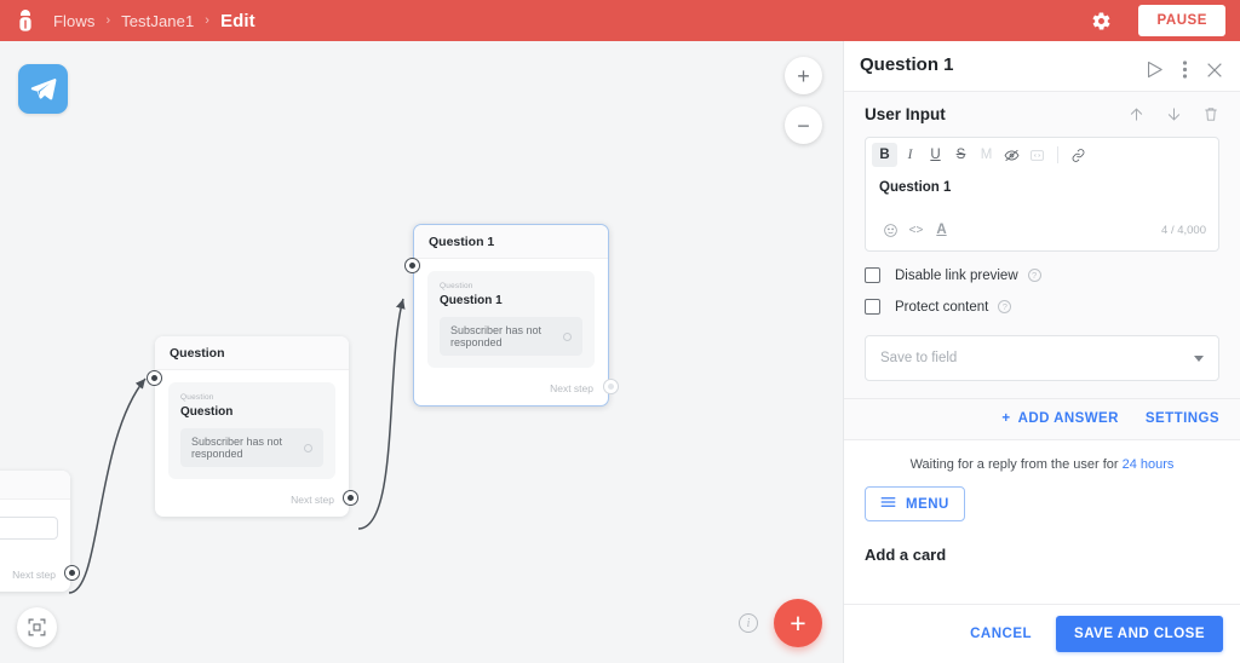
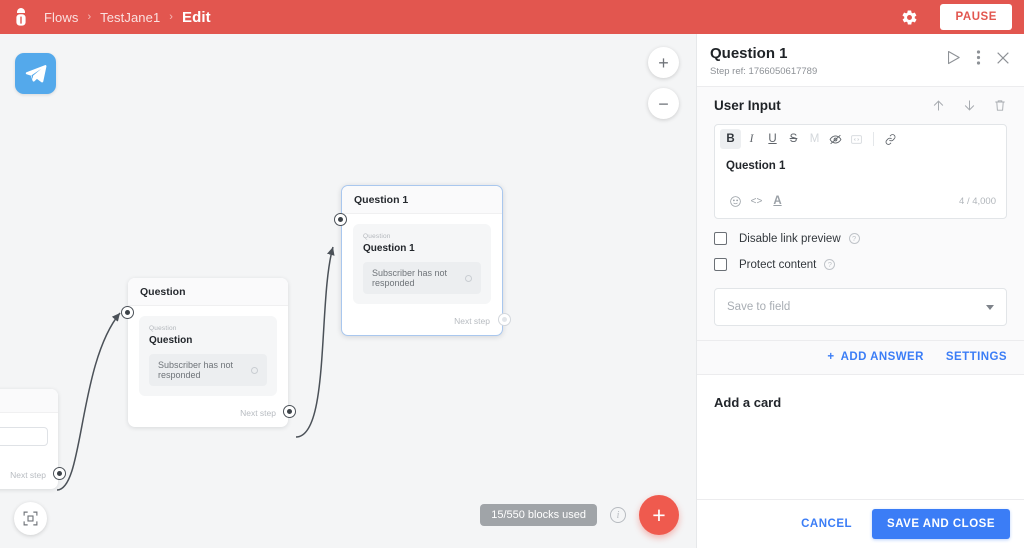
  Flows
  ›
  TestJane1
  ›
  Edit
  PAUSE
  +
  −
  Next step
  Question
  Question
  Subscriber has not responded
  Next step
  Question 1
  Question 1
  Subscriber has not responded
  Next step
+ 15/550 blocks used
  i
  +
  Question 1
+ Step ref: 1766050617789
  User Input
  B
  I
  U
  S
  M
  Question 1
  <>
  A
  4 / 4,000
  Disable link preview
  ?
  Protect content
  ?
  Save to field
  +
  ADD ANSWER
  SETTINGS
- Waiting for a reply from the user for 24 hours
- MENU
  Add a card
  CANCEL
  SAVE AND CLOSE
